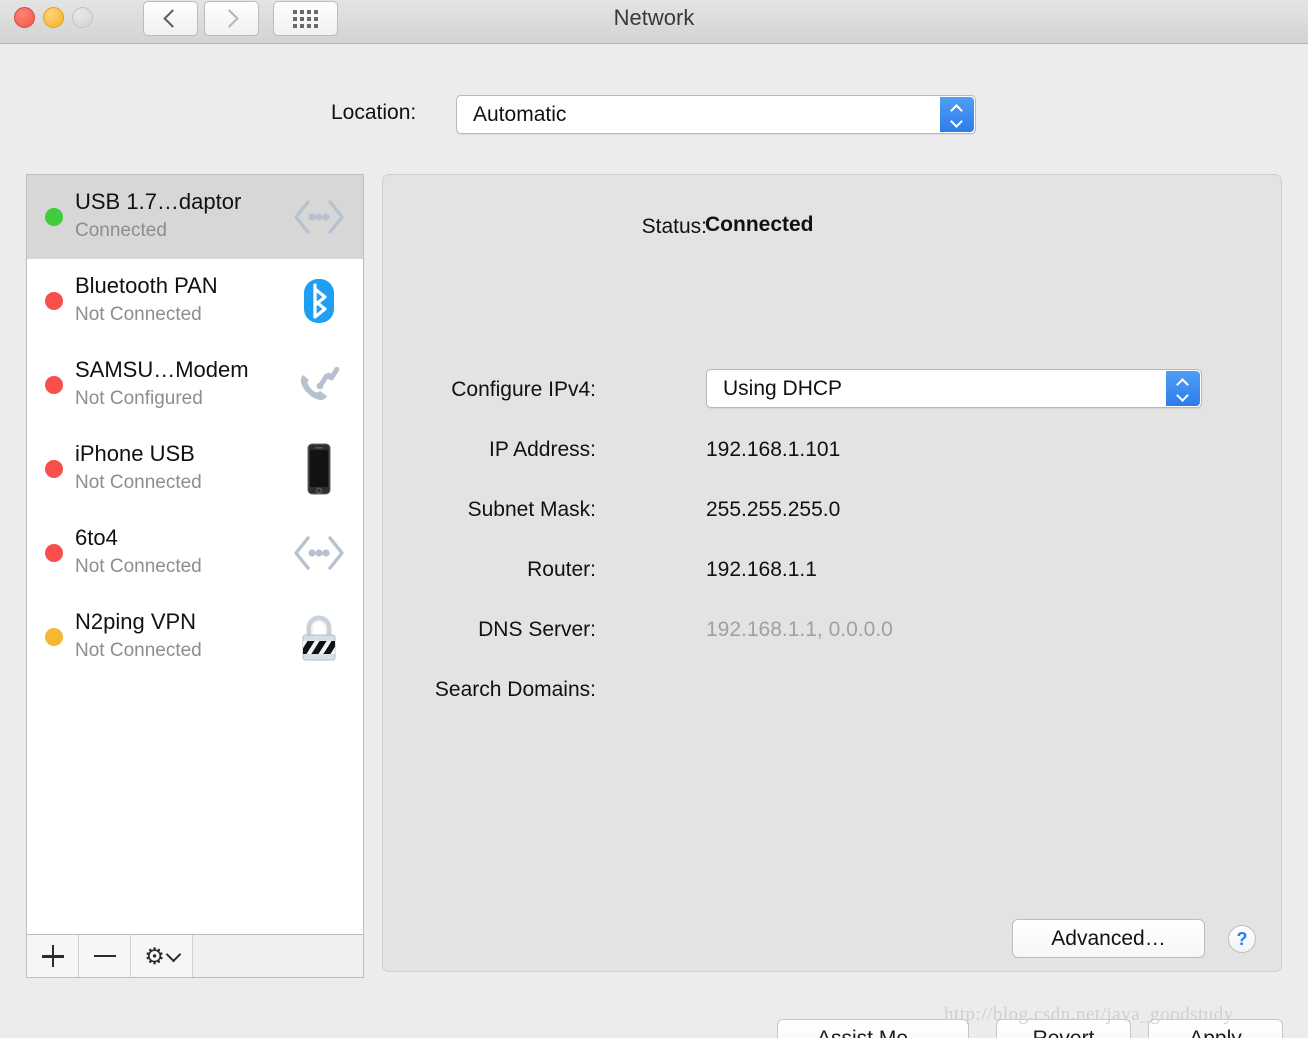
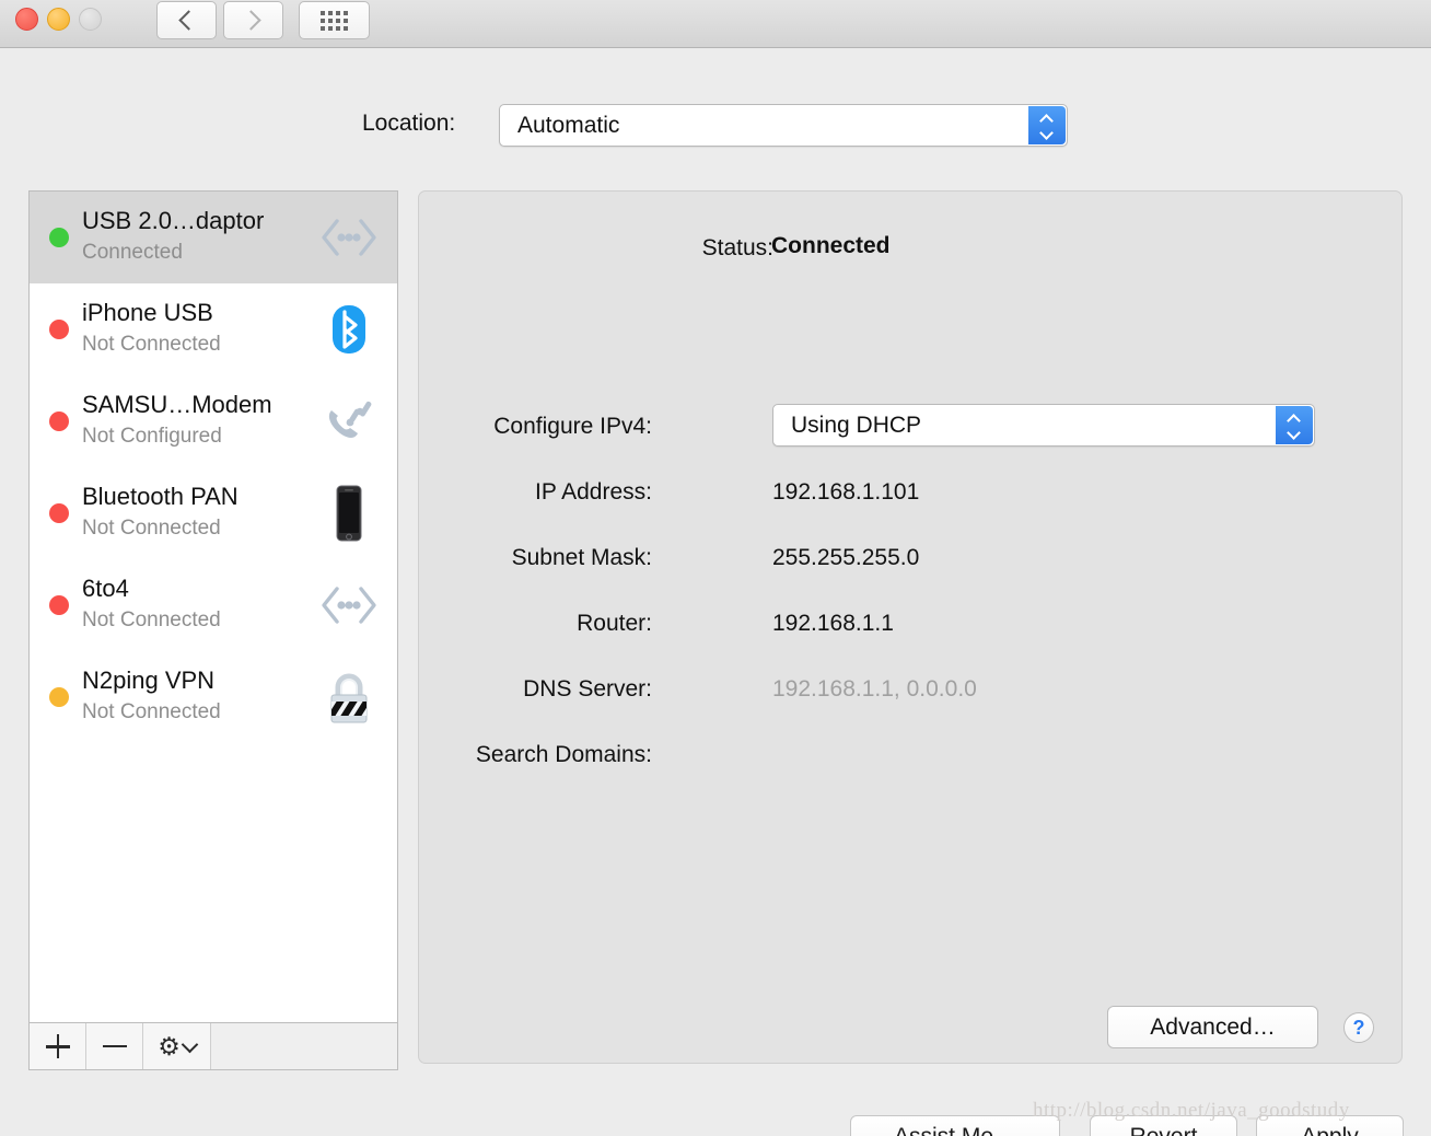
- Network
  Location:
  Automatic
- USB 1.7…daptor
+ USB 2.0…daptor
  Connected
- Bluetooth PAN
+ iPhone USB
  Not Connected
  SAMSU…Modem
  Not Configured
- iPhone USB
+ Bluetooth PAN
  Not Connected
  6to4
  Not Connected
  N2ping VPN
  Not Connected
  ⚙
  Status:
  Connected
  Configure IPv4:
  Using DHCP
  IP Address:
  192.168.1.101
  Subnet Mask:
  255.255.255.0
  Router:
  192.168.1.1
  DNS Server:
  192.168.1.1, 0.0.0.0
  Search Domains:
  Advanced…
  ?
  http://blog.csdn.net/java_goodstudy
